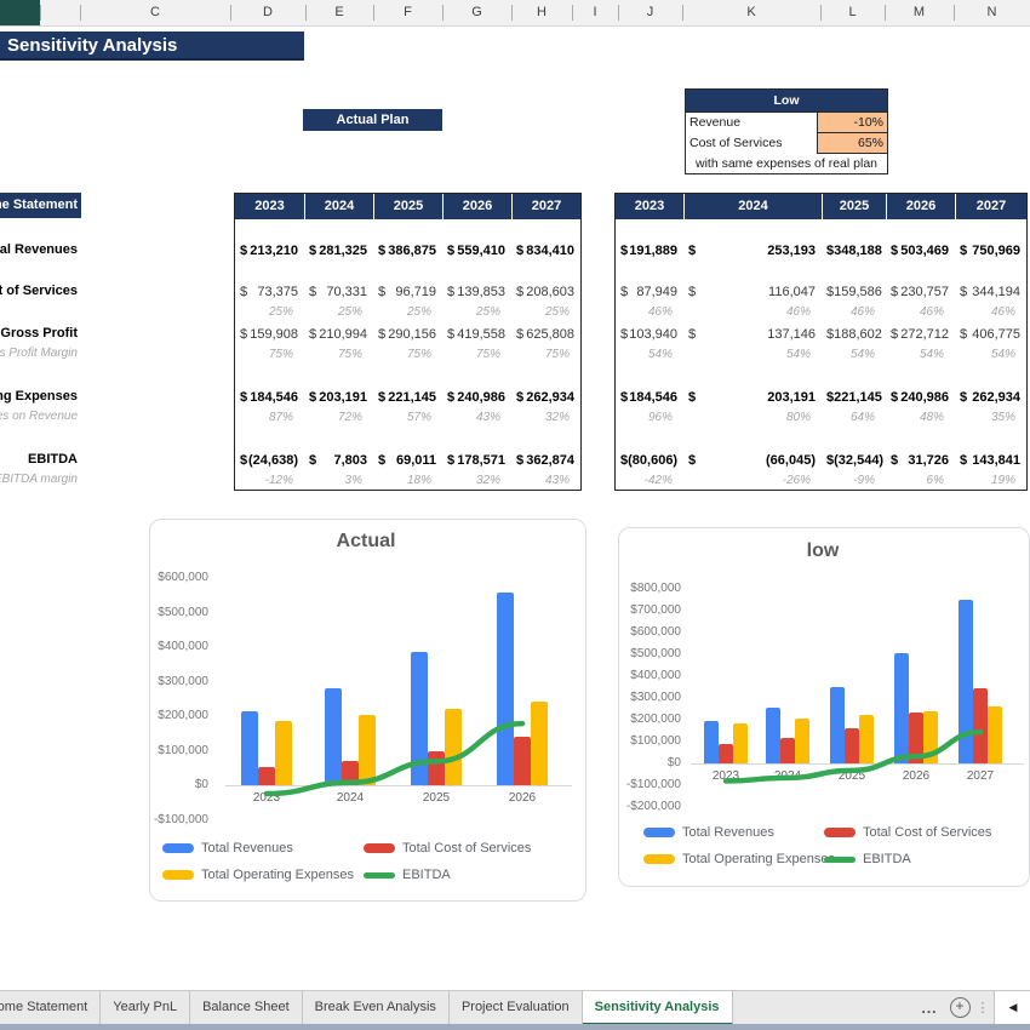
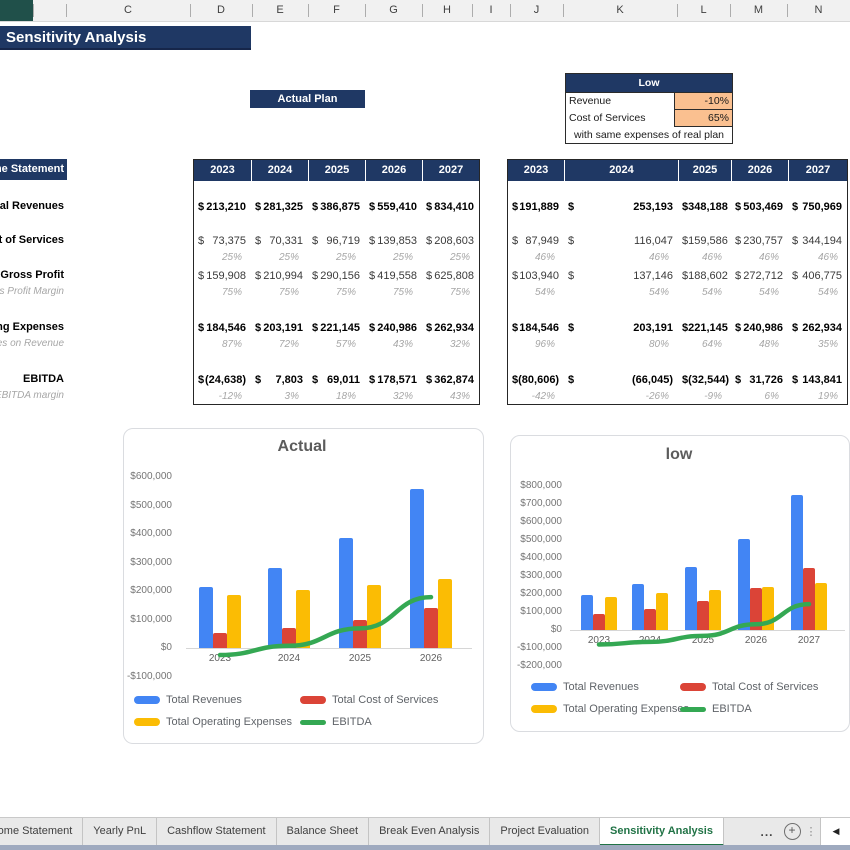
  C
  D
  E
  F
  G
  H
  I
  J
  K
  L
  M
  N
  Sensitivity Analysis
  Actual Plan
  Low
  Revenue
  -10%
  Cost of Services
  65%
  with same expenses of real plan
  al Revenues
  t of Services
  Gross Profit
  s Profit Margin
  EBITDA
  BITDA margin
  2023
  2024
  2025
  2026
  2027
  $
  213,210
  $
  281,325
  $
  386,875
  $
  559,410
  $
  834,410
  $
  73,375
  $
  70,331
  $
  96,719
  $
  139,853
  $
  208,603
  25%
  25%
  25%
  25%
  25%
  $
  159,908
  $
  210,994
  $
  290,156
  $
  419,558
  $
  625,808
  75%
  75%
  75%
  75%
  75%
  $
  184,546
  $
  203,191
  $
  221,145
  $
  240,986
  $
  262,934
  87%
  72%
  57%
  43%
  32%
  $
  (24,638)
  $
  7,803
  $
  69,011
  $
  178,571
  $
  362,874
  -12%
  3%
  18%
  32%
  43%
  2023
  2024
  2025
  2026
  2027
  $
  191,889
  $
  253,193
  $
  348,188
  $
  503,469
  $
  750,969
  $
  87,949
  $
  116,047
  $
  159,586
  $
  230,757
  $
  344,194
  46%
  46%
  46%
  46%
  46%
  $
  103,940
  $
  137,146
  $
  188,602
  $
  272,712
  $
  406,775
  54%
  54%
  54%
  54%
  54%
  $
  184,546
  $
  203,191
  $
  221,145
  $
  240,986
  $
  262,934
  96%
  80%
  64%
  48%
  35%
  $
  (80,606)
  $
  (66,045)
  $
  (32,544)
  $
  31,726
  $
  143,841
  -42%
  -26%
  -9%
  6%
  19%
  Actual
  $600,000
  $500,000
  $400,000
  $300,000
  $200,000
  $100,000
  $0
  -$100,000
  2023
  2024
  2025
  2026
  Total Revenues
  Total Cost of Services
  Total Operating Expenses
  EBITDA
  low
  $800,000
  $700,000
  $600,000
  $500,000
  $400,000
  $300,000
  $200,000
  $100,000
  $0
  -$100,000
  -$200,000
  2023
  2025
  2026
  2027
  Total Revenues
  Total Cost of Services
  Total Operating Expens
  EBITDA
  ome Statement
  Yearly PnL
+ Cashflow Statement
  Balance Sheet
  Break Even Analysis
  Project Evaluation
  Sensitivity Analysis
  ...
  +
  ⋮
  ◀
